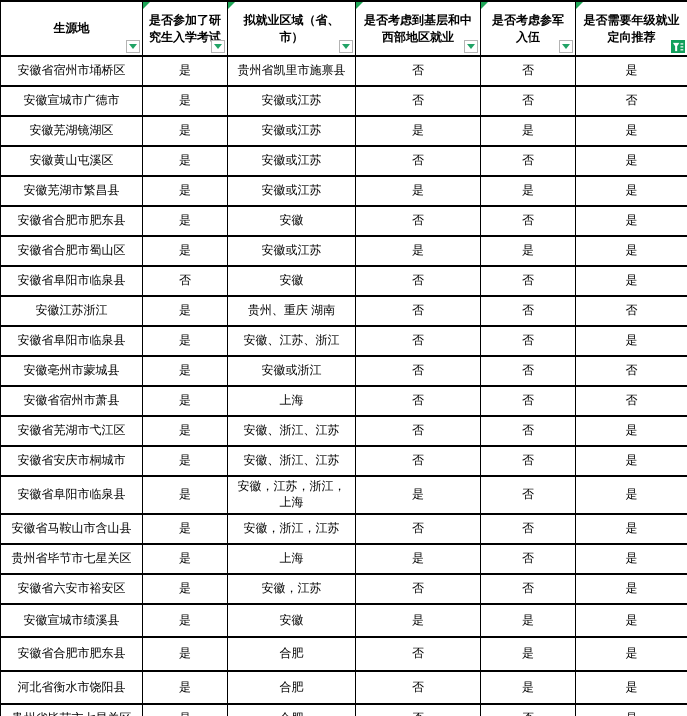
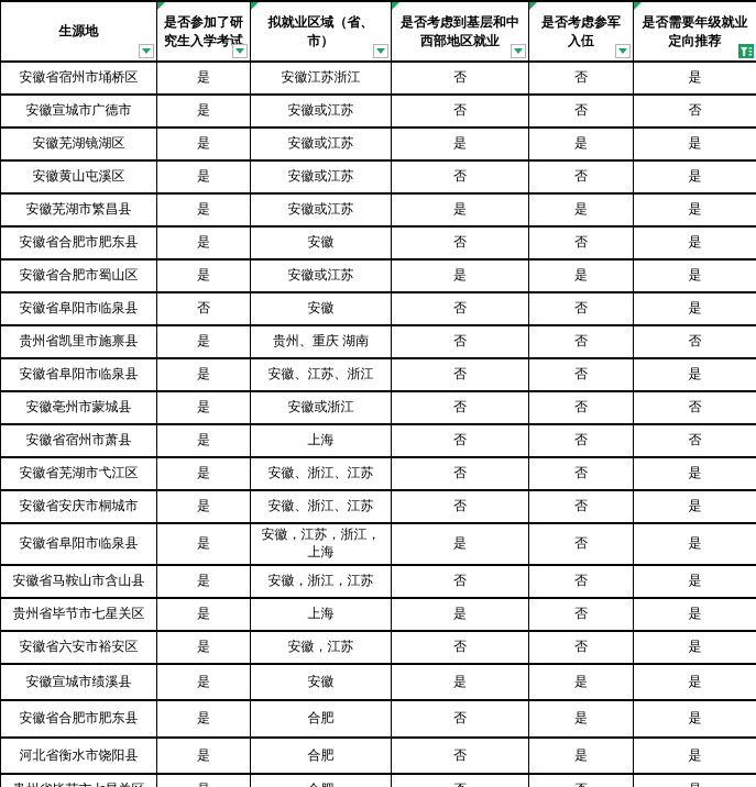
  生源地	是否参加了研究生入学考试	拟就业区域（省、市）	是否考虑到基层和中西部地区就业	是否考虑参军入伍	是否需要年级就业定向推荐
- 安徽省宿州市埇桥区	是	贵州省凯里市施禀县	否	否	是
+ 安徽省宿州市埇桥区	是	安徽江苏浙江	否	否	是
  安徽宣城市广德市	是	安徽或江苏	否	否	否
  安徽芜湖镜湖区	是	安徽或江苏	是	是	是
  安徽黄山屯溪区	是	安徽或江苏	否	否	是
  安徽芜湖市繁昌县	是	安徽或江苏	是	是	是
  安徽省合肥市肥东县	是	安徽	否	否	是
  安徽省合肥市蜀山区	是	安徽或江苏	是	是	是
  安徽省阜阳市临泉县	否	安徽	否	否	是
- 安徽江苏浙江	是	贵州、重庆 湖南	否	否	否
+ 贵州省凯里市施禀县	是	贵州、重庆 湖南	否	否	否
  安徽省阜阳市临泉县	是	安徽、江苏、浙江	否	否	是
  安徽亳州市蒙城县	是	安徽或浙江	否	否	否
  安徽省宿州市萧县	是	上海	否	否	否
  安徽省芜湖市弋江区	是	安徽、浙江、江苏	否	否	是
  安徽省安庆市桐城市	是	安徽、浙江、江苏	否	否	是
  安徽省阜阳市临泉县	是	安徽，江苏，浙江，上海	是	否	是
  安徽省马鞍山市含山县	是	安徽，浙江，江苏	否	否	是
  贵州省毕节市七星关区	是	上海	是	否	是
  安徽省六安市裕安区	是	安徽，江苏	否	否	是
  安徽宣城市绩溪县	是	安徽	是	是	是
  安徽省合肥市肥东县	是	合肥	否	是	是
  河北省衡水市饶阳县	是	合肥	否	是	是
